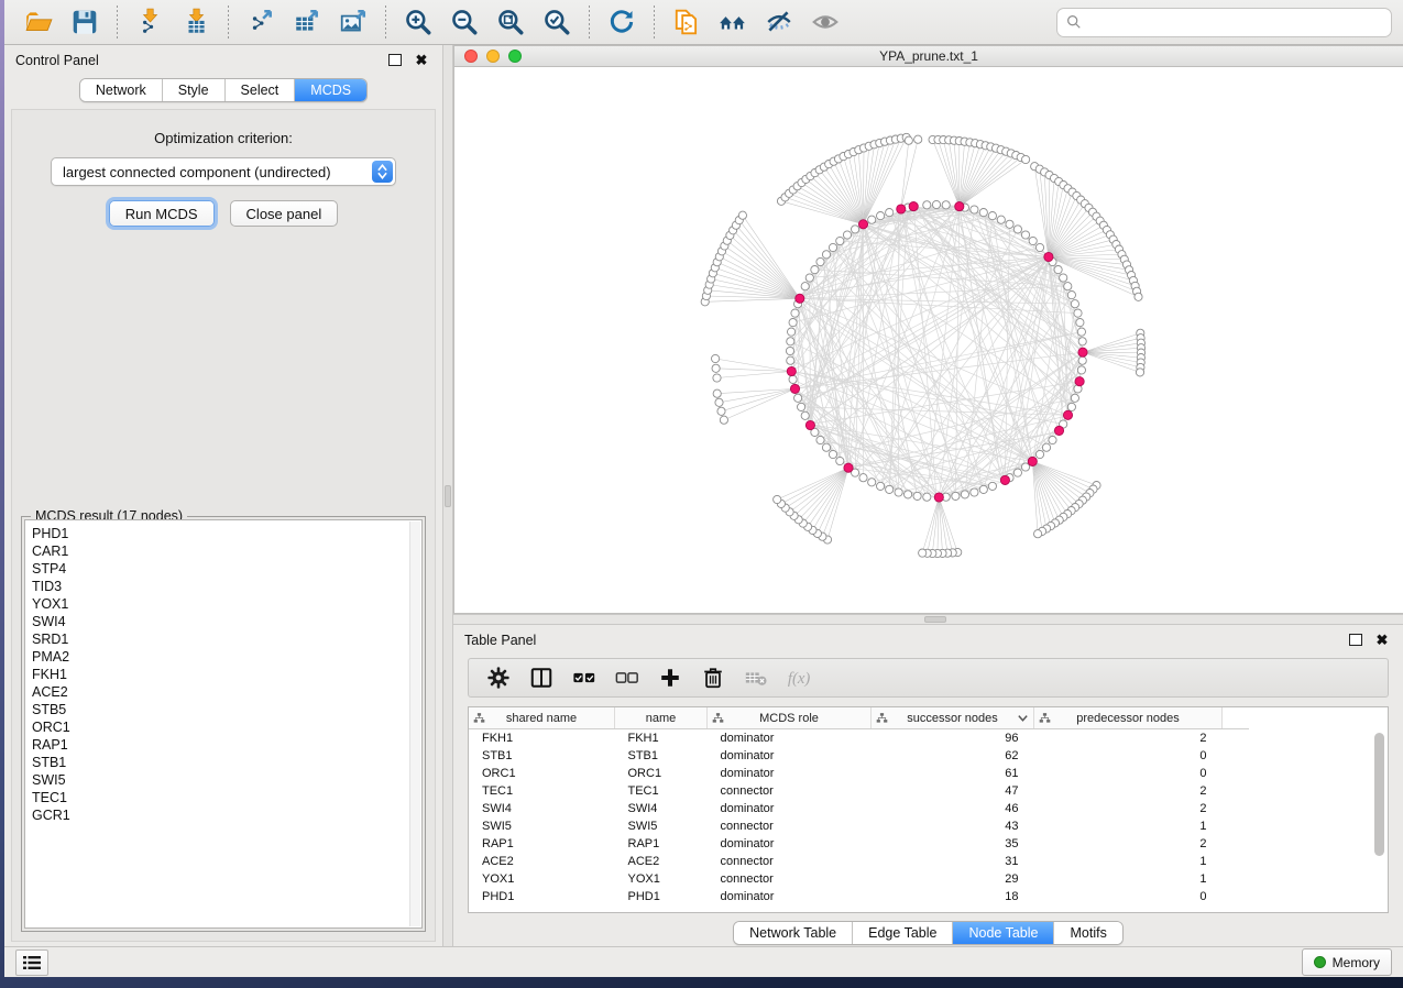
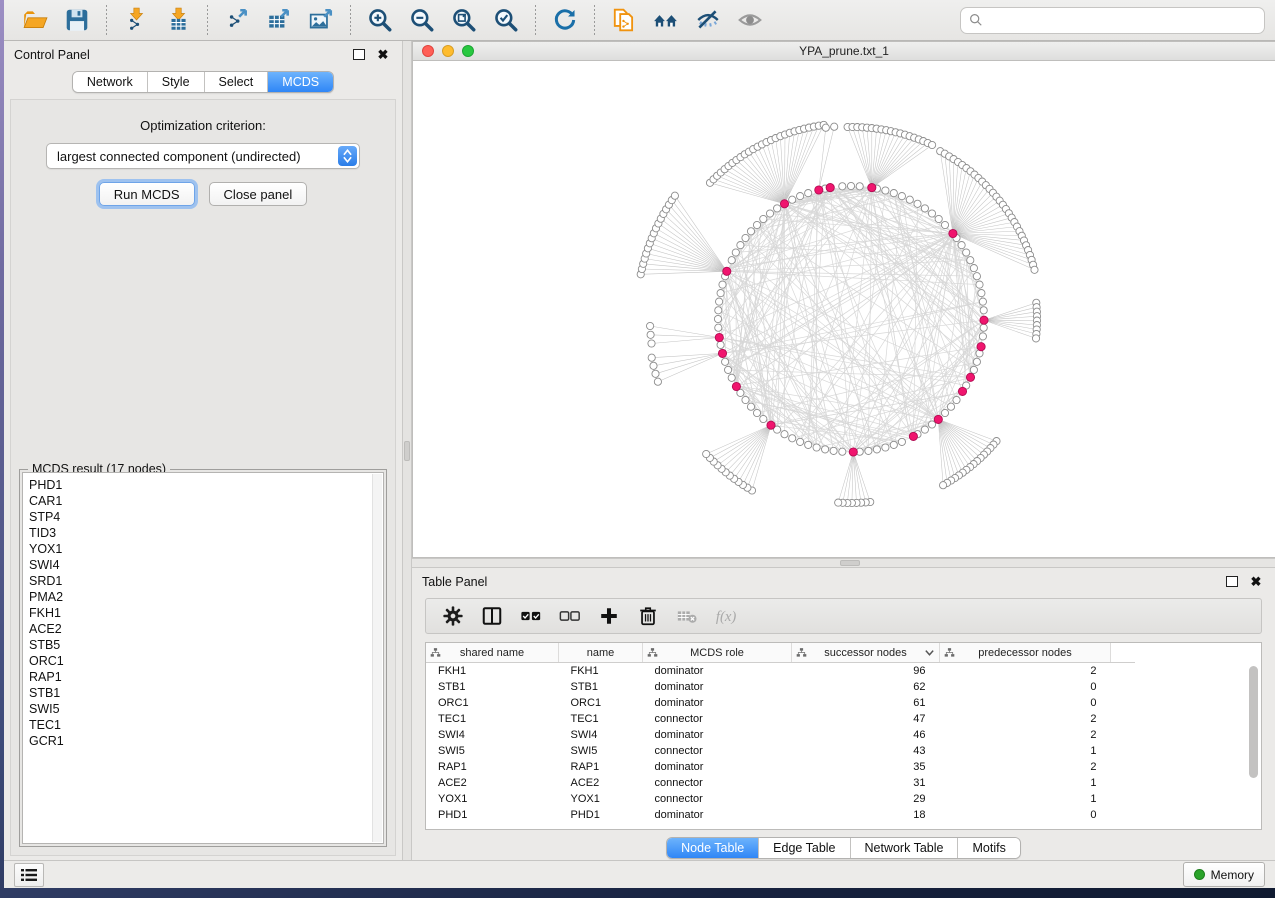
  Control Panel
  ✖
  Network
  Style
  Select
  MCDS
  Optimization criterion:
  largest connected component (undirected)
  Run MCDS
  Close panel
  MCDS result (17 nodes)
  PHD1
  CAR1
  STP4
  TID3
  YOX1
  SWI4
  SRD1
  PMA2
  FKH1
  ACE2
  STB5
  ORC1
  RAP1
  STB1
  SWI5
  TEC1
  GCR1
  YPA_prune.txt_1
  Table Panel
  ✖
  f(x)
  shared name	name	MCDS role	successor nodes	predecessor nodes
  FKH1	FKH1	dominator	96	2
  STB1	STB1	dominator	62	0
  ORC1	ORC1	dominator	61	0
  TEC1	TEC1	connector	47	2
  SWI4	SWI4	dominator	46	2
  SWI5	SWI5	connector	43	1
  RAP1	RAP1	dominator	35	2
  ACE2	ACE2	connector	31	1
  YOX1	YOX1	connector	29	1
  PHD1	PHD1	dominator	18	0
- Network Table
+ Node Table
  Edge Table
- Node Table
+ Network Table
  Motifs
  Memory
